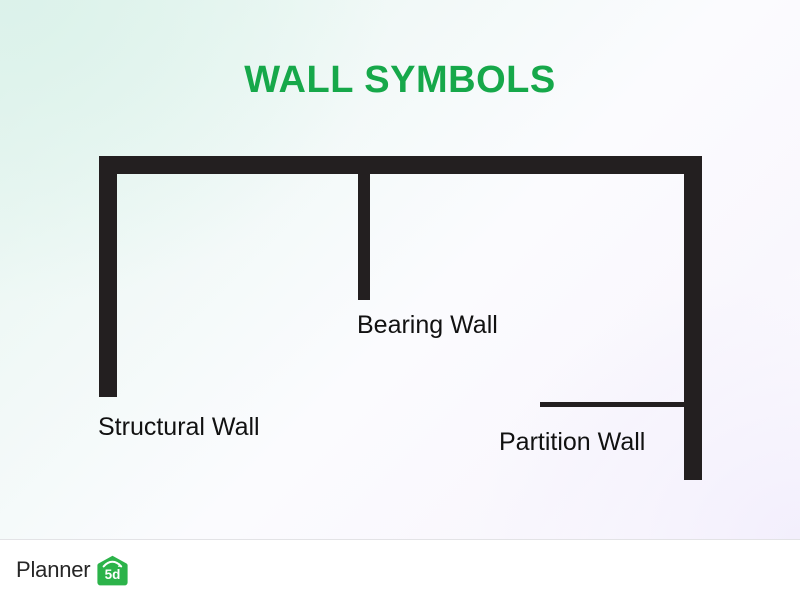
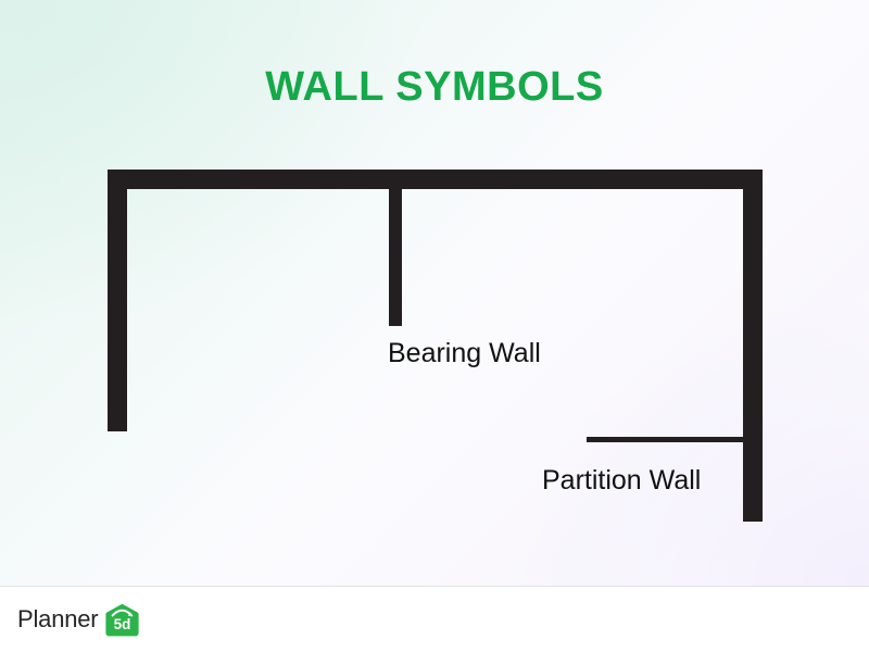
  WALL SYMBOLS
- Structural Wall
  Bearing Wall
  Partition Wall
  Planner
  5d
